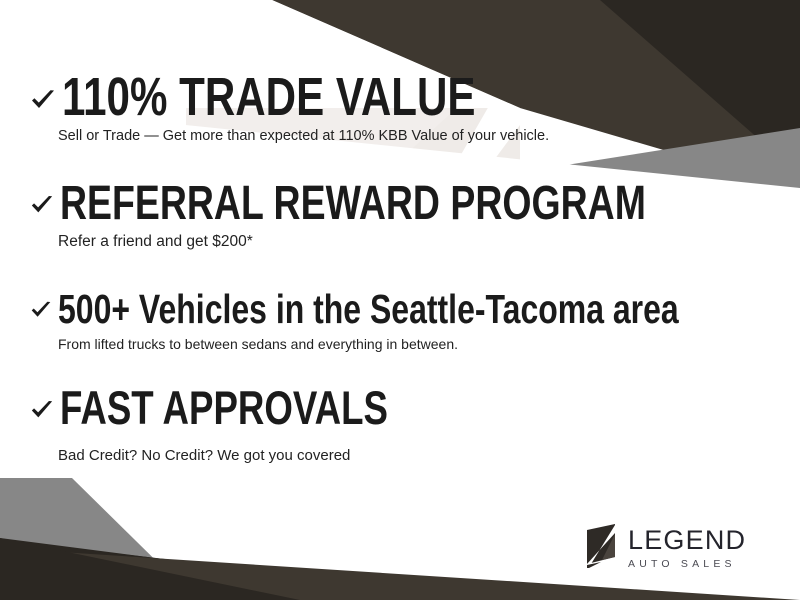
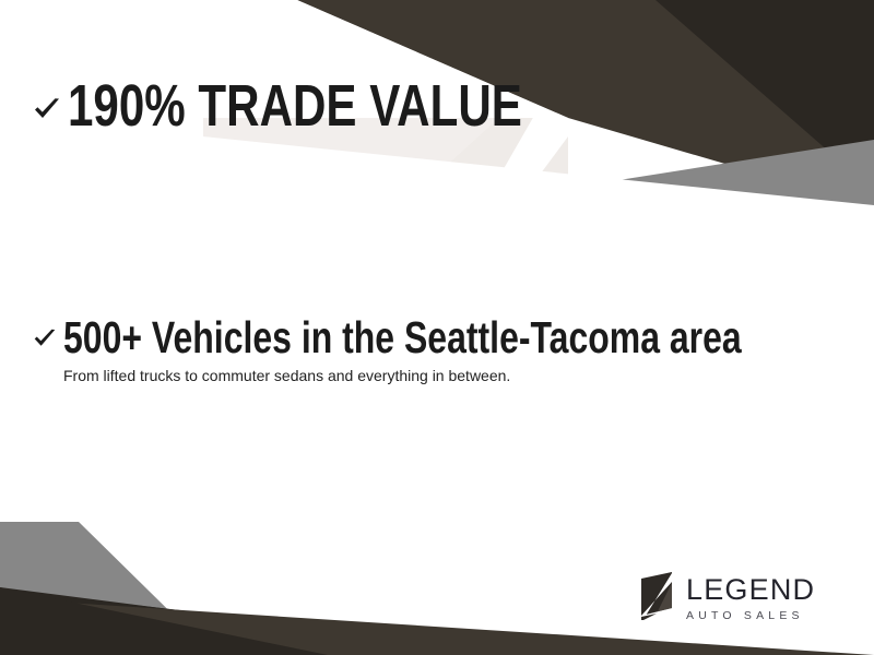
- 110% TRADE VALUE
+ 190% TRADE VALUE
- Sell or Trade — Get more than expected at 110% KBB Value of your vehicle.
- REFERRAL REWARD PROGRAM
- Refer a friend and get $200*
  500+ Vehicles in the Seattle-Tacoma area
- From lifted trucks to between sedans and everything in between.
+ From lifted trucks to commuter sedans and everything in between.
- FAST APPROVALS
- Bad Credit? No Credit? We got you covered
  LEGEND
  AUTO SALES
